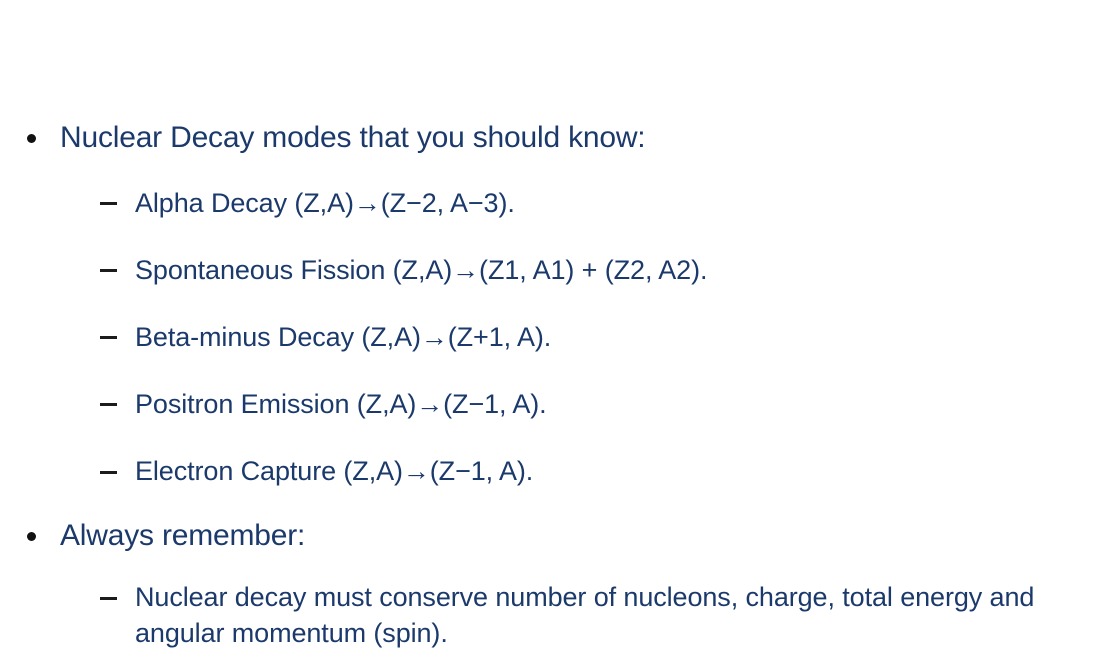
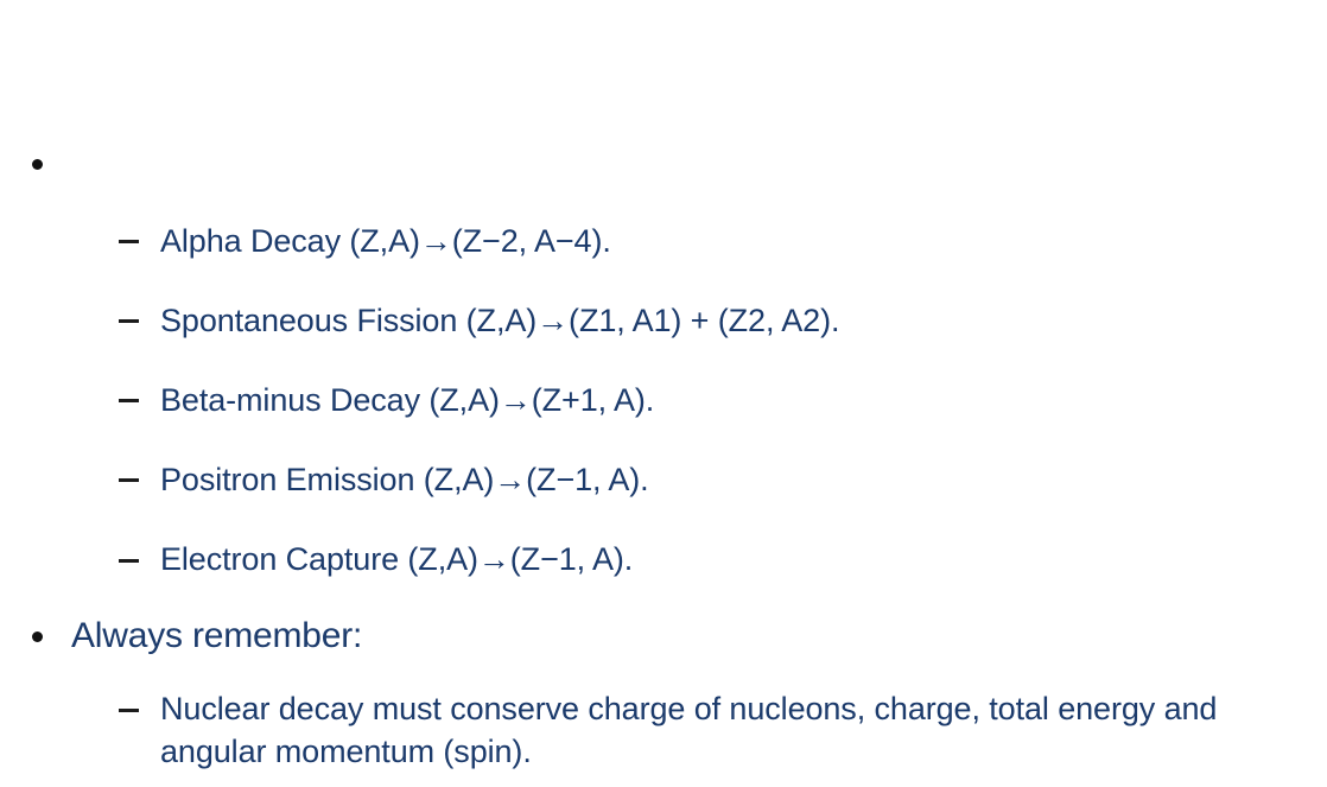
- Nuclear Decay modes that you should know:
- Alpha Decay (Z,A)→(Z−2, A−3).
+ Alpha Decay (Z,A)→(Z−2, A−4).
  Spontaneous Fission (Z,A)→(Z1, A1) + (Z2, A2).
  Beta-minus Decay (Z,A)→(Z+1, A).
  Positron Emission (Z,A)→(Z−1, A).
  Electron Capture (Z,A)→(Z−1, A).
  Always remember:
- Nuclear decay must conserve number of nucleons, charge, total energy and angular momentum (spin).
+ Nuclear decay must conserve charge of nucleons, charge, total energy and angular momentum (spin).
